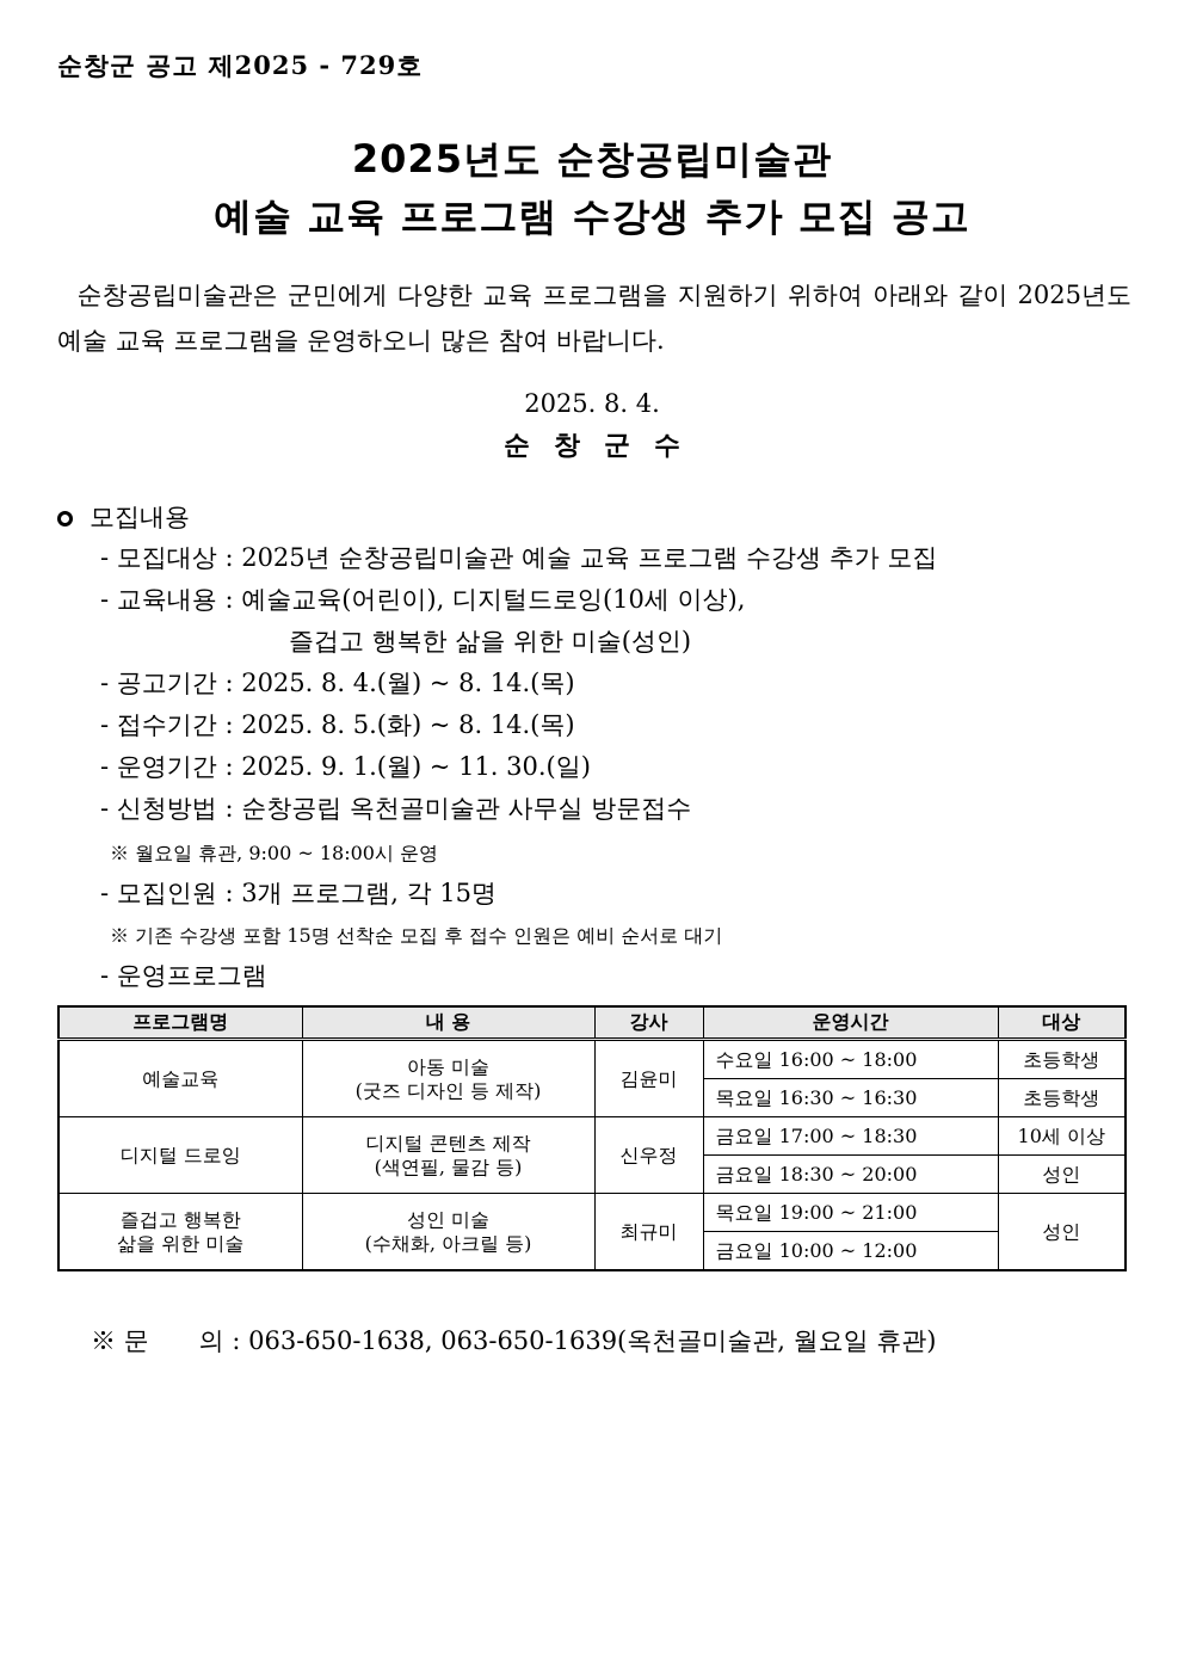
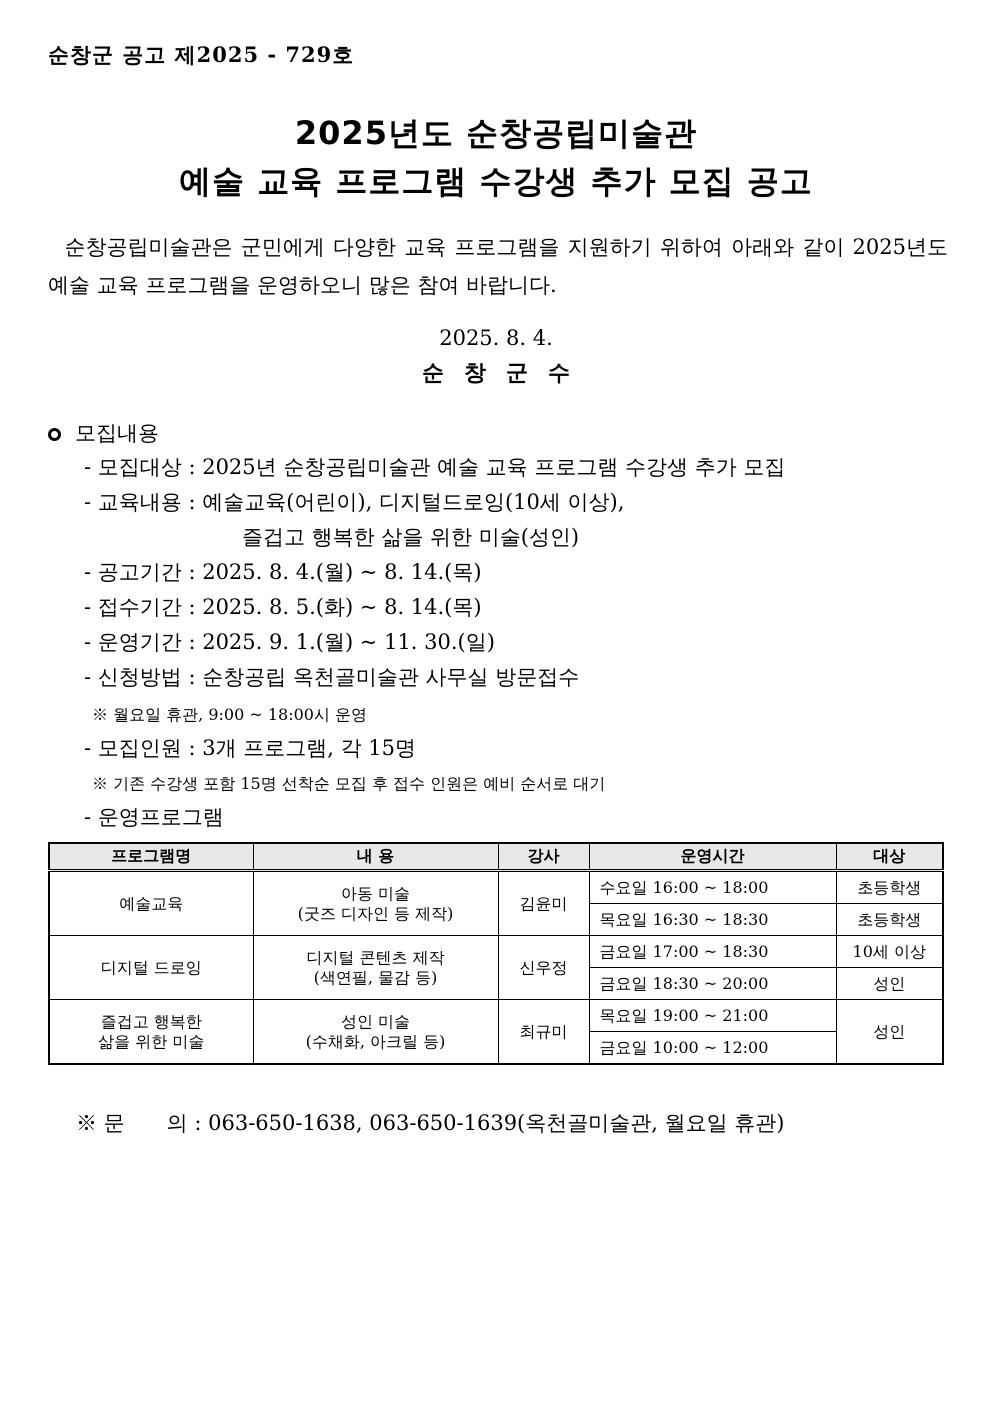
  순창군 공고 제2025 - 729호
  2025년도 순창공립미술관
  예술 교육 프로그램 수강생 추가 모집 공고
  순창공립미술관은 군민에게 다양한 교육 프로그램을 지원하기 위하여 아래와 같이 2025년도 예술 교육 프로그램을 운영하오니 많은 참여 바랍니다.
  2025. 8. 4.
  순창군수
  모집내용
  - 모집대상 : 2025년 순창공립미술관 예술 교육 프로그램 수강생 추가 모집
  - 교육내용 : 예술교육(어린이), 디지털드로잉(10세 이상),
  즐겁고 행복한 삶을 위한 미술(성인)
  - 공고기간 : 2025. 8. 4.(월) ~ 8. 14.(목)
  - 접수기간 : 2025. 8. 5.(화) ~ 8. 14.(목)
  - 운영기간 : 2025. 9. 1.(월) ~ 11. 30.(일)
  - 신청방법 : 순창공립 옥천골미술관 사무실 방문접수
  ※ 월요일 휴관, 9:00 ~ 18:00시 운영
  - 모집인원 : 3개 프로그램, 각 15명
  ※ 기존 수강생 포함 15명 선착순 모집 후 접수 인원은 예비 순서로 대기
  - 운영프로그램
  프로그램명	내 용	강사	운영시간	대상
  예술교육	아동 미술(굿즈 디자인 등 제작)	김윤미	수요일 16:00 ~ 18:00	초등학생
- 목요일 16:30 ~ 16:30	초등학생
+ 목요일 16:30 ~ 18:30	초등학생
  디지털 드로잉	디지털 콘텐츠 제작(색연필, 물감 등)	신우정	금요일 17:00 ~ 18:30	10세 이상
  금요일 18:30 ~ 20:00	성인
  즐겁고 행복한삶을 위한 미술	성인 미술(수채화, 아크릴 등)	최규미	목요일 19:00 ~ 21:00	성인
  금요일 10:00 ~ 12:00
  ※ 문 의 : 063-650-1638, 063-650-1639(옥천골미술관, 월요일 휴관)
